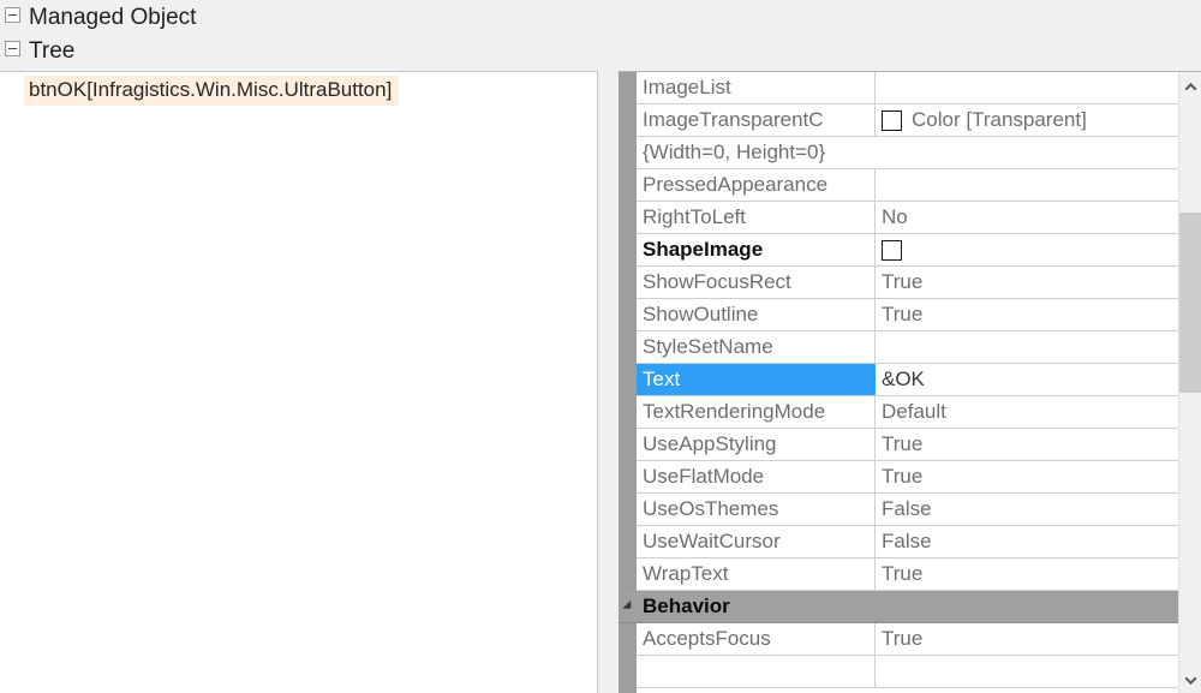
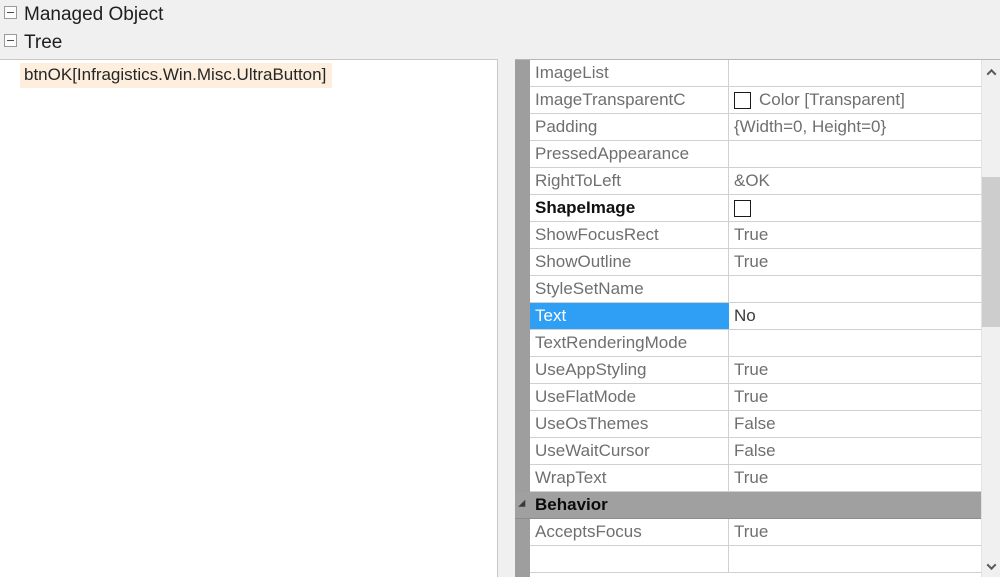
  Managed Object
  Tree
  btnOK[Infragistics.Win.Misc.UltraButton]
  ImageList
  ImageTransparentC
  Color [Transparent]
+ Padding
  {Width=0, Height=0}
  PressedAppearance
  RightToLeft
- No
+ &OK
  ShapeImage
  ShowFocusRect
  True
  ShowOutline
  True
  StyleSetName
  Text
- &OK
+ No
  TextRenderingMode
- Default
  UseAppStyling
  True
  UseFlatMode
  True
  UseOsThemes
  False
  UseWaitCursor
  False
  WrapText
  True
  Behavior
  AcceptsFocus
  True
